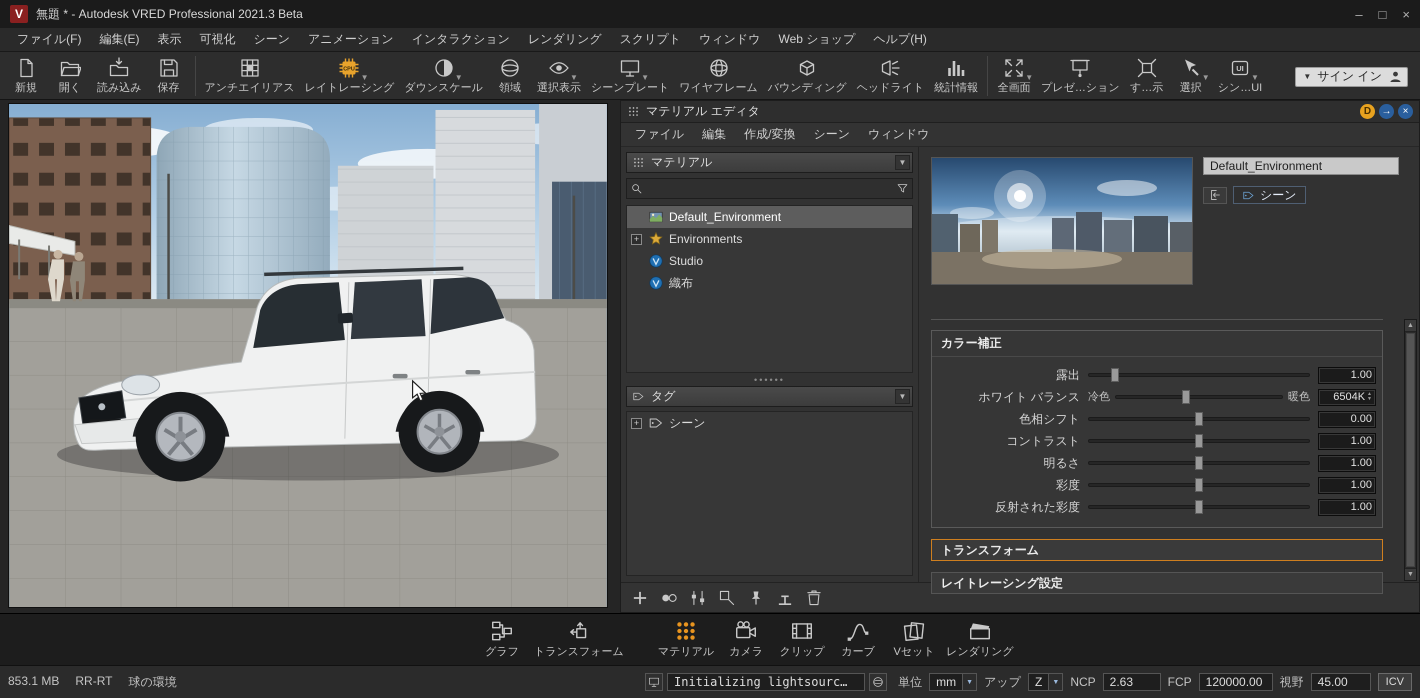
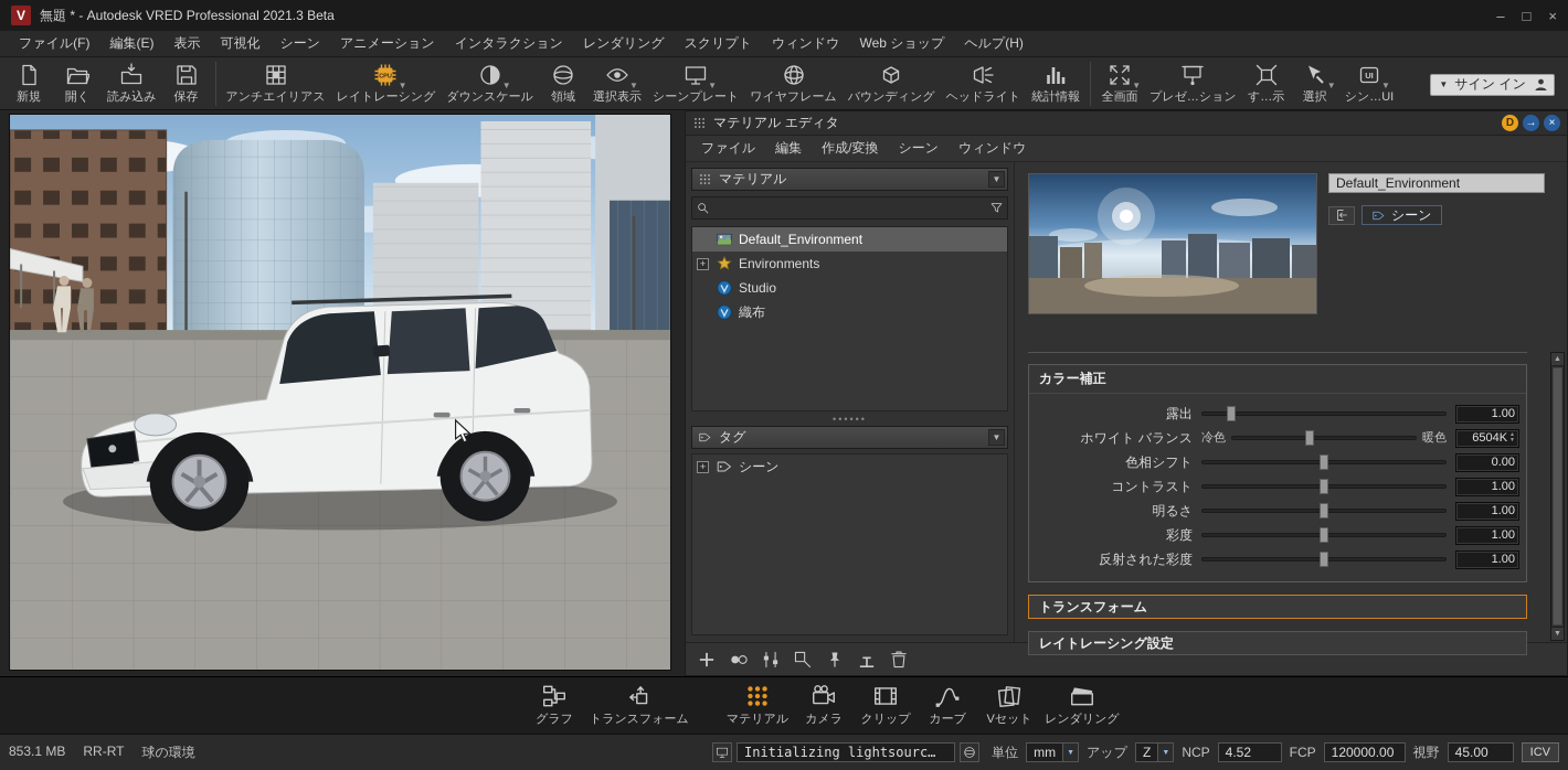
  V
  無題 * - Autodesk VRED Professional 2021.3 Beta
  –
  □
  ×
  ファイル(F)
  編集(E)
  表示
  可視化
  シーン
  アニメーション
  インタラクション
  レンダリング
  スクリプト
  ウィンドウ
  Web ショップ
  ヘルプ(H)
  新規
  開く
  読み込み
  保存
  アンチエイリアス
  ▼
  レイトレーシング
  ▼
  ダウンスケール
  領域
  ▼
  選択表示
  ▼
  シーンプレート
  ワイヤフレーム
  バウンディング
  ヘッドライト
  統計情報
  ▼
  全画面
  プレゼ…ション
  す…示
  ▼
  選択
  UI
  ▼
  シン…UI
  ▼
  サイン イン
  マテリアル エディタ
  D
  →
  ×
  ファイル
  編集
  作成/変換
  シーン
  ウィンドウ
  マテリアル
  ▼
  Default_Environment
  +
  Environments
  Studio
  織布
  ••••••
  タグ
  ▼
  +
  シーン
  Default_Environment
  シーン
  カラー補正
  露出
  1.00
  ホワイト バランス
  冷色
  暖色
  6504K
  色相シフト
  0.00
  コントラスト
  1.00
  明るさ
  1.00
  彩度
  1.00
  反射された彩度
  1.00
  トランスフォーム
  レイトレーシング設定
  グラフ
  トランスフォーム
  マテリアル
  カメラ
  クリップ
  カーブ
  Vセット
  レンダリング
  853.1 MB
  RR-RT
  球の環境
  Initializing lightsourc…
  単位
  mm
  アップ
  Z
  NCP
- 2.63
+ 4.52
  FCP
  120000.00
  視野
  45.00
  ICV
